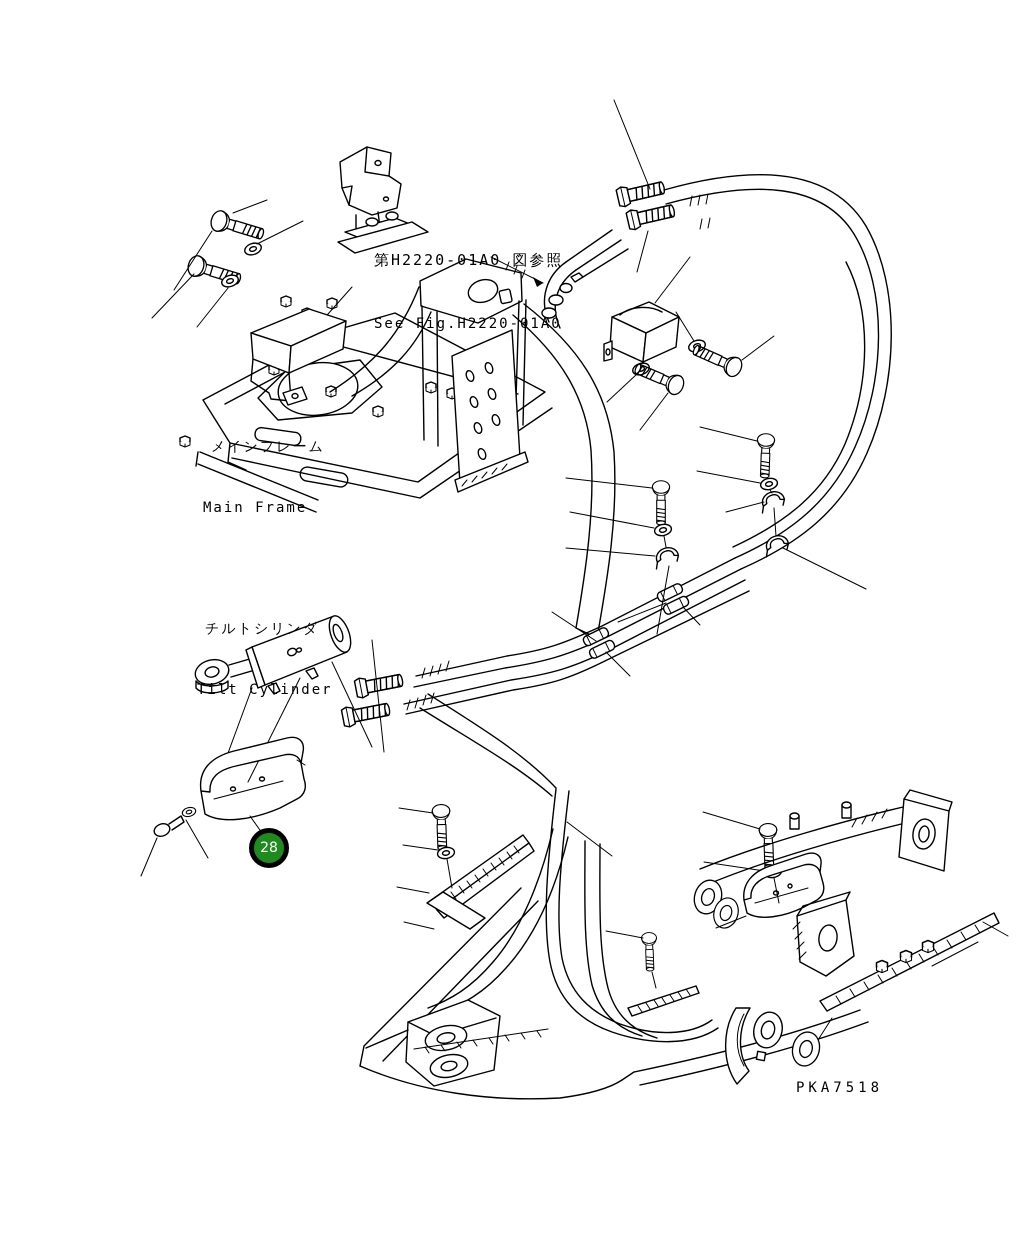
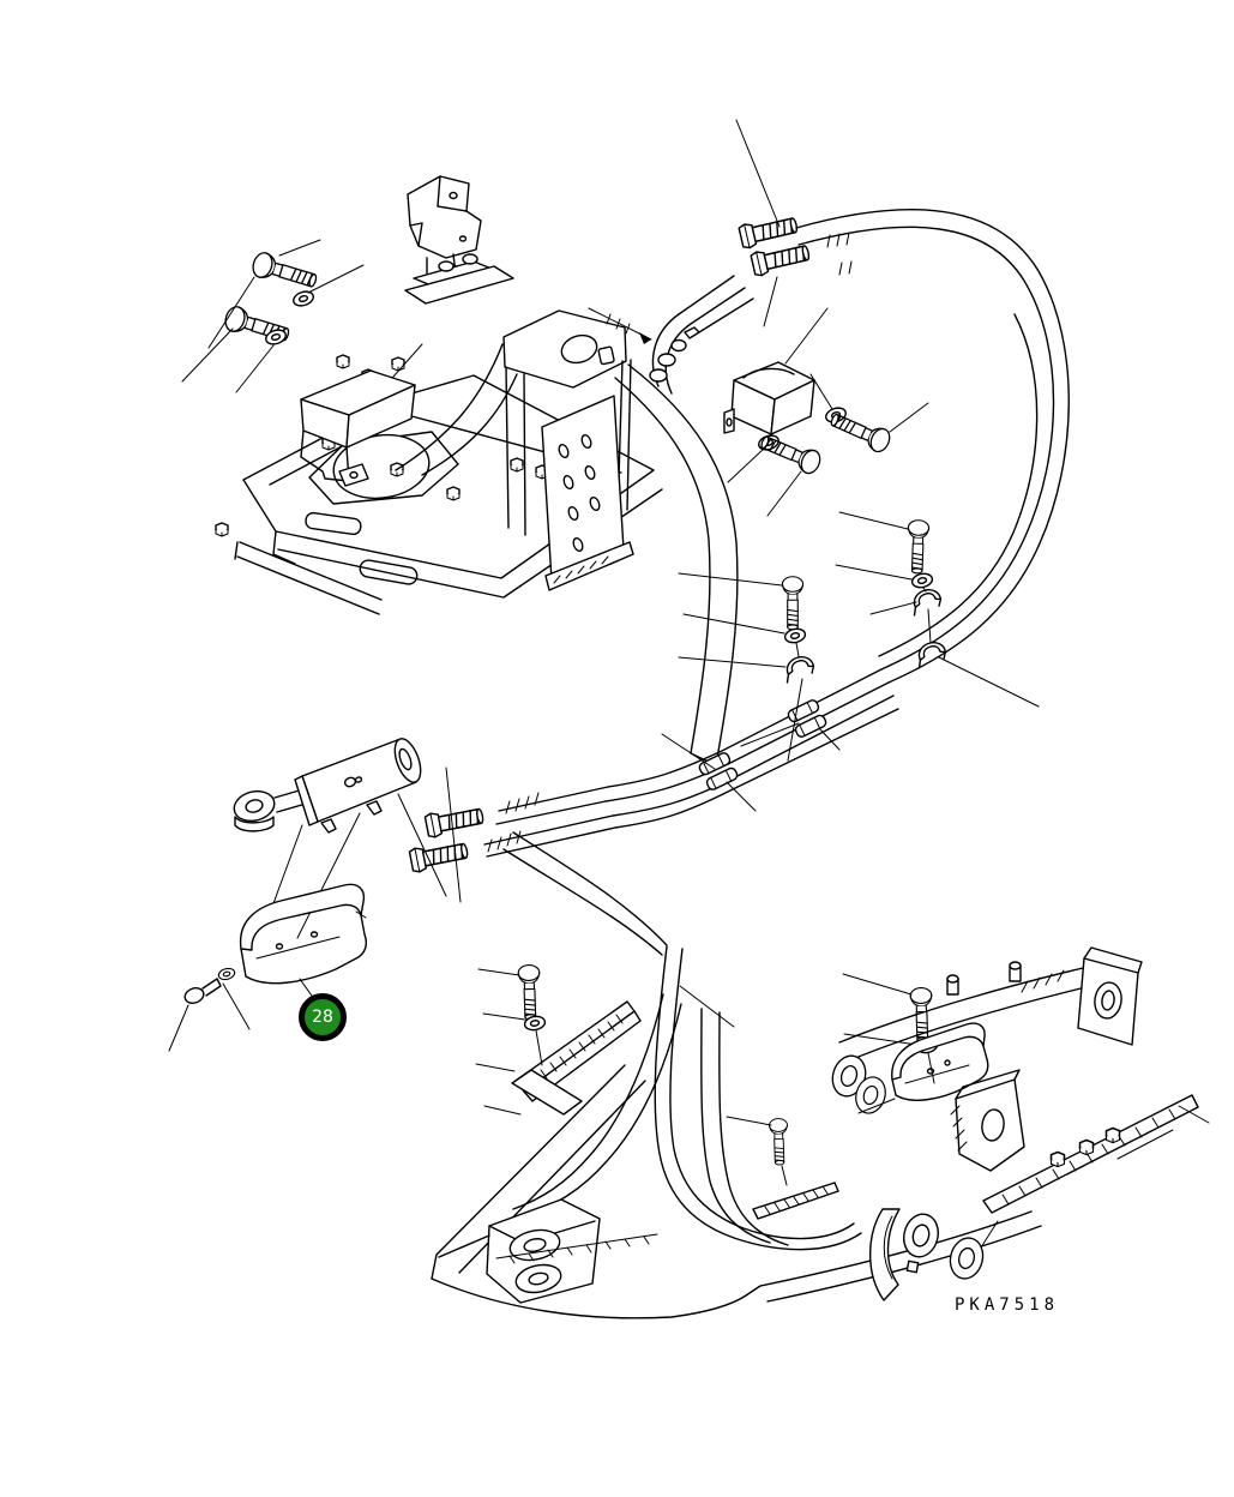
- 第H2220-01A0 図参照
- See Fig.H2220-01A0
- メインフレーム
- Main Frame
- チルトシリンダ
- Tilt Cylinder
  28
  PKA7518
